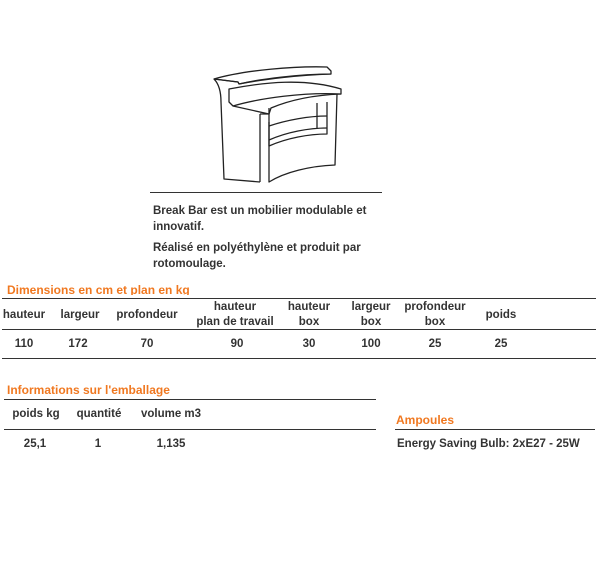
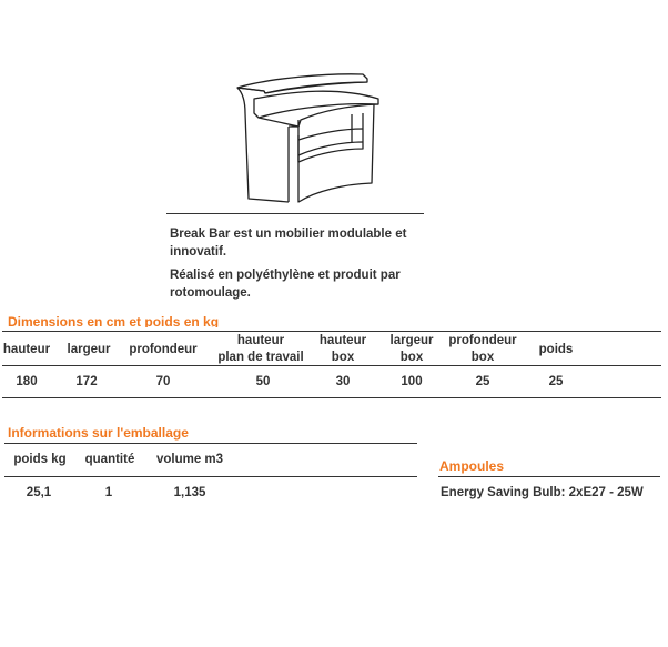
  Break Bar est un mobilier modulable et innovatif.
  Réalisé en polyéthylène et produit par rotomoulage.
- Dimensions en cm et plan en kg
+ Dimensions en cm et poids en kg
  hauteur
  largeur
  profondeur
  hauteur
  plan de travail
  hauteur
  box
  largeur
  box
  profondeur
  box
  poids
- 110
+ 180
  172
  70
- 90
+ 50
  30
  100
  25
  25
  Informations sur l'emballage
  poids kg
  quantité
  volume m3
  25,1
  1
  1,135
  Ampoules
  Energy Saving Bulb: 2xE27 - 25W
